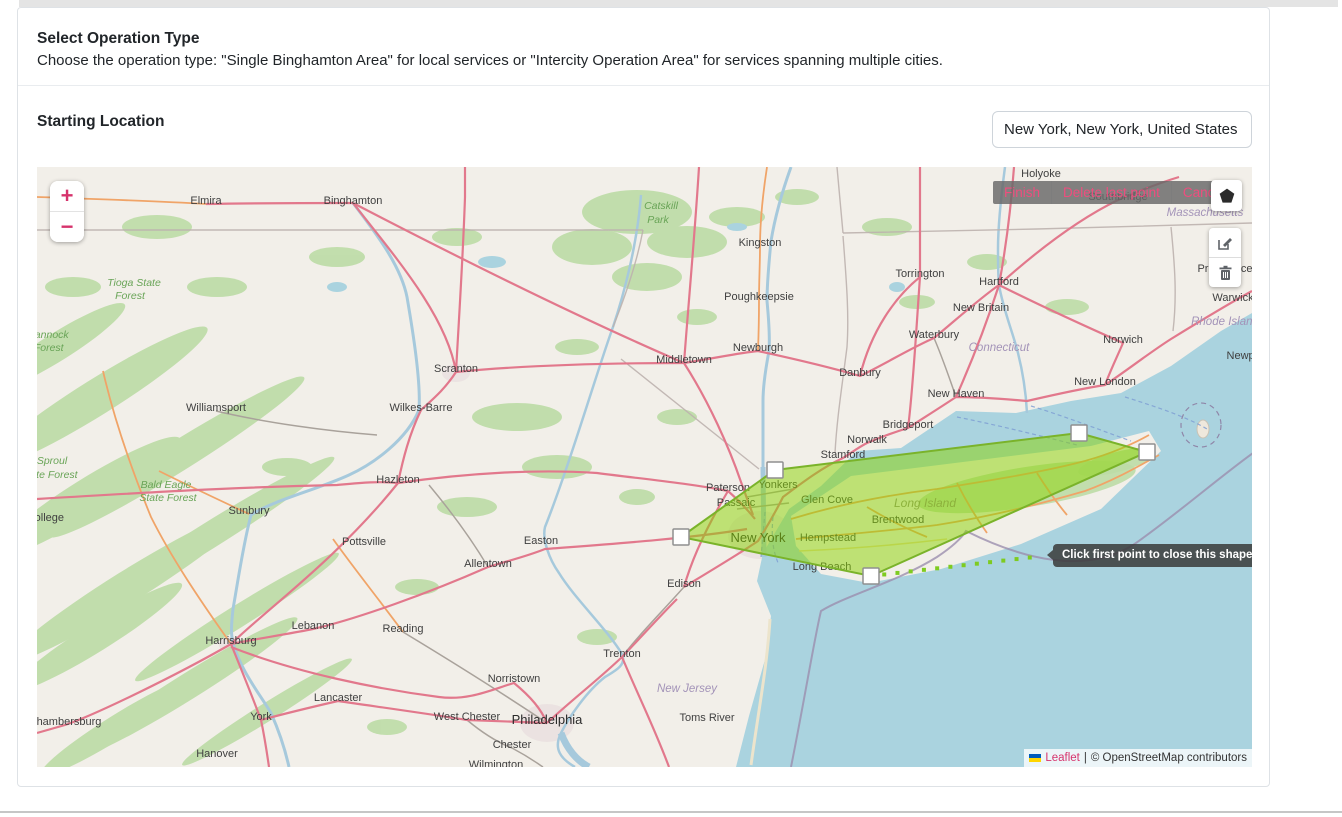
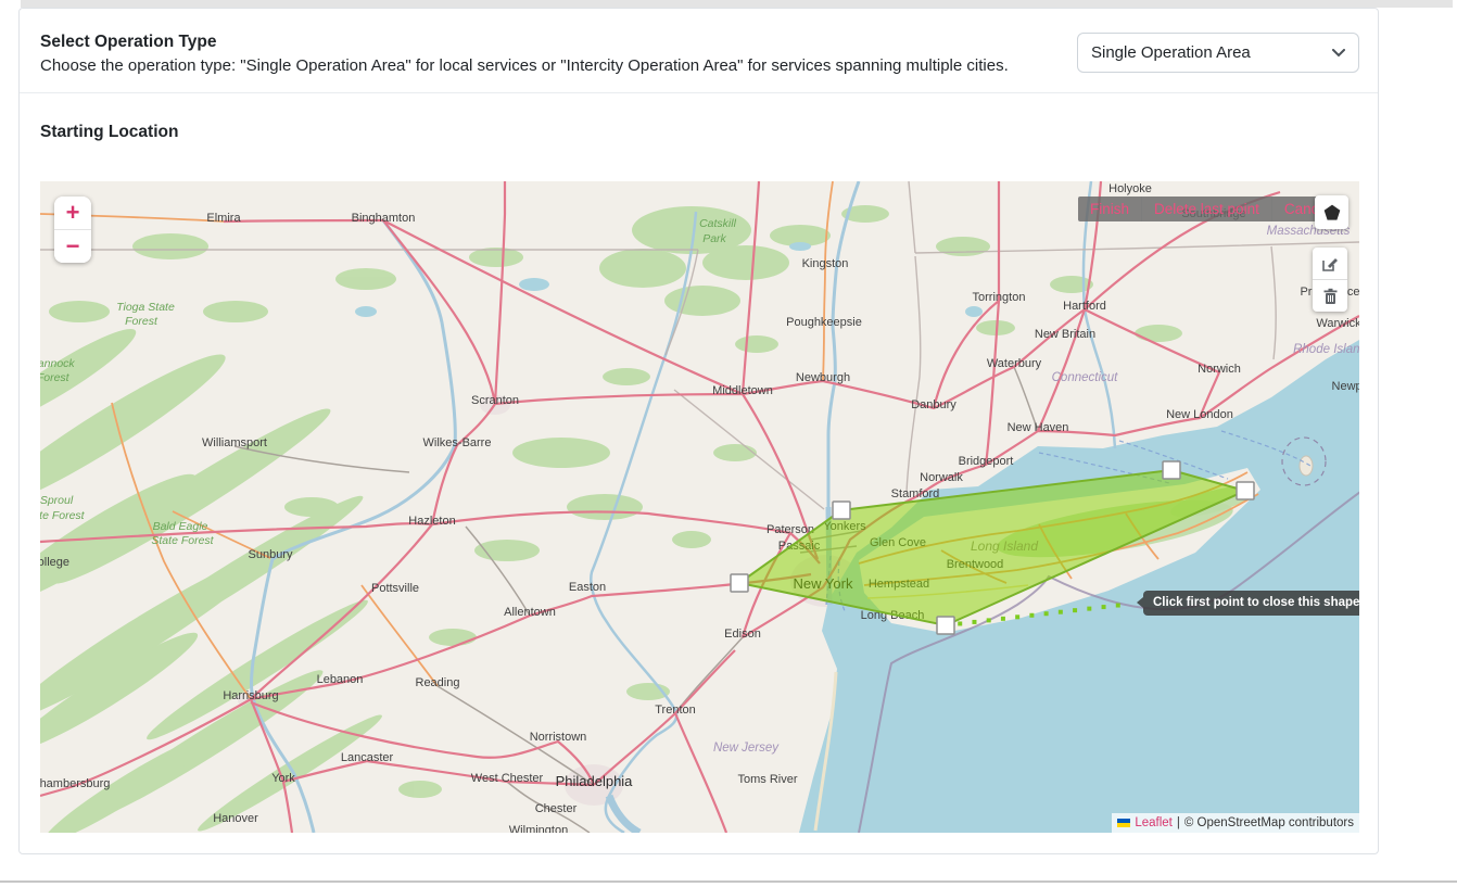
  Select Operation Type
- Choose the operation type: "Single Binghamton Area" for local services or "Intercity Operation Area" for services spanning multiple cities.
+ Choose the operation type: "Single Operation Area" for local services or "Intercity Operation Area" for services spanning multiple cities.
+ Single Operation Area
  Starting Location
- New York, New York, United States
  Elmira
  Binghamton
  Holyoke
  Southbridge
  Massachusetts
  Catskill
  Park
  Kingston
  Tioga State
  Forest
  Torrington
  Hartford
  Warwick
  Poughkeepsie
  New Britain
  Rhode Islan
  Waterbury
  Connecticut
  Norwich
  Newburgh
  Middletown
  Danbury
  Scranton
  New London
  New Haven
  Williamsport
  Wilkes-Barre
  Bridgeport
  Norwalk
  Stamford
  Sproul
  te Forest
  Hazleton
  Paterson
  Yonkers
  Glen Cove
  Long Island
  Passaic
  Bald Eagle
  State Forest
  Sunbury
  Brentwood
  New York
  Hempstead
  Pottsville
  Easton
  Allentown
  Long Beach
  Edison
  Lebanon
  Reading
  Harrisburg
  Trenton
  Norristown
  New Jersey
  Lancaster
  York
  West Chester
  Philadelphia
  Toms River
  hambersburg
  Chester
  Hanover
  Wilmington
  +
  −
  Finish
  Delete last point
  Click first point to close this shape
  Leaflet
  |
  © OpenStreetMap contributors
